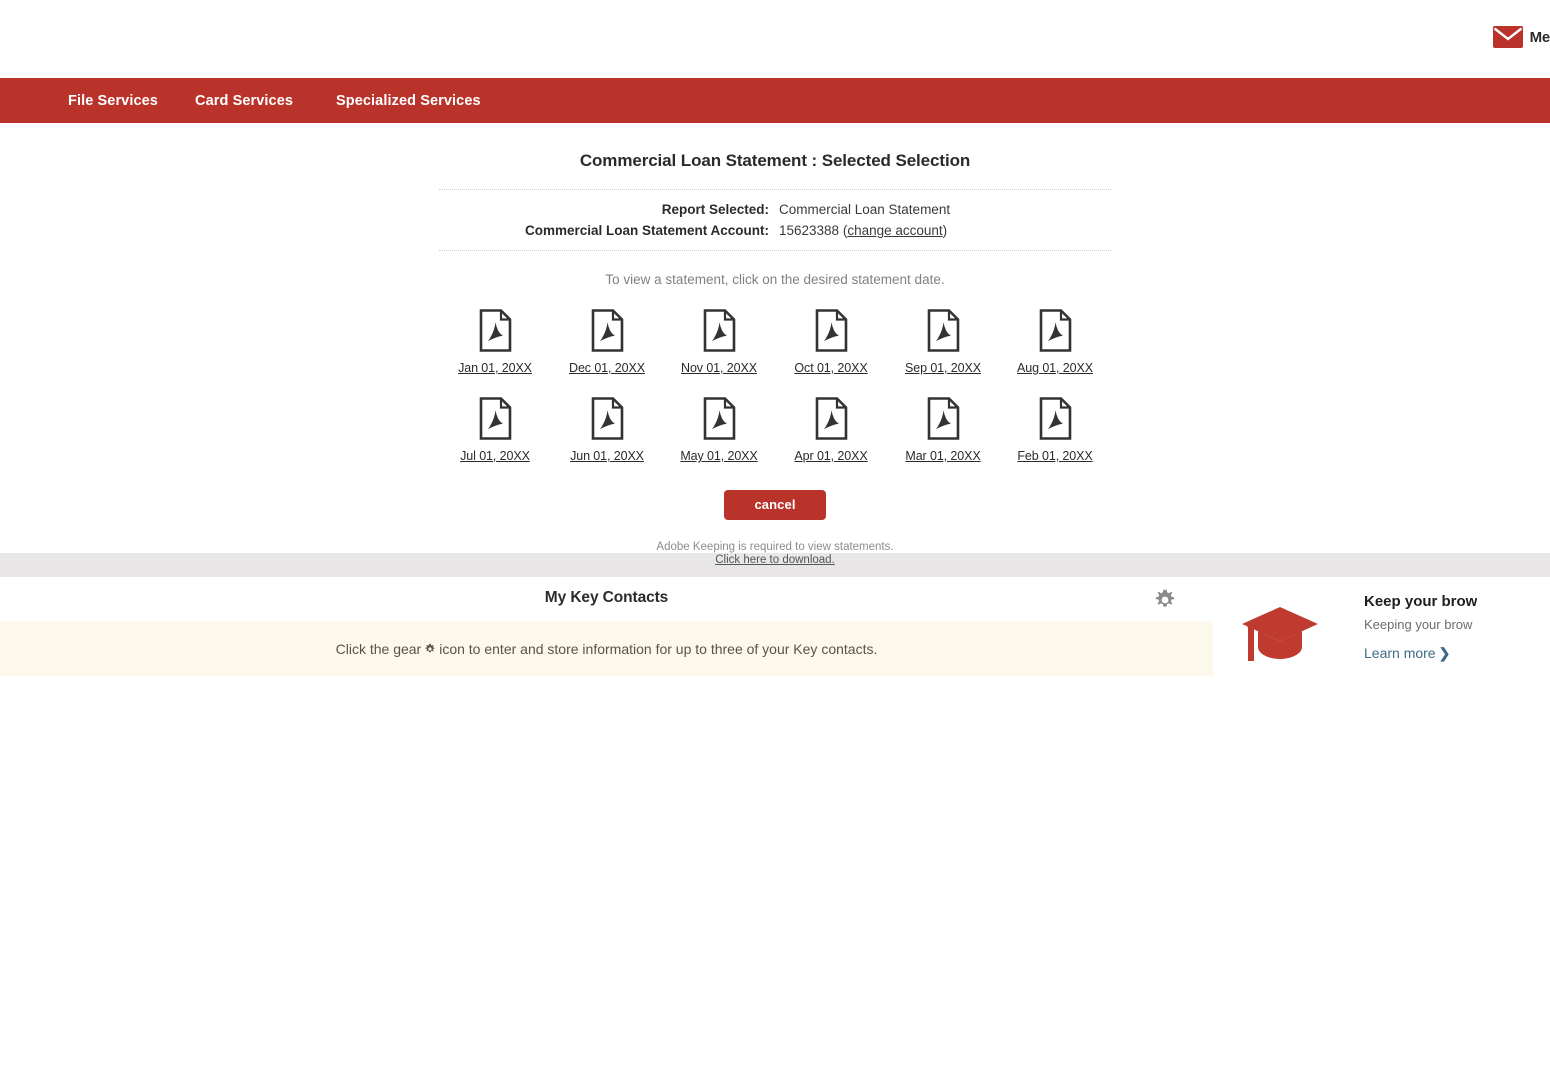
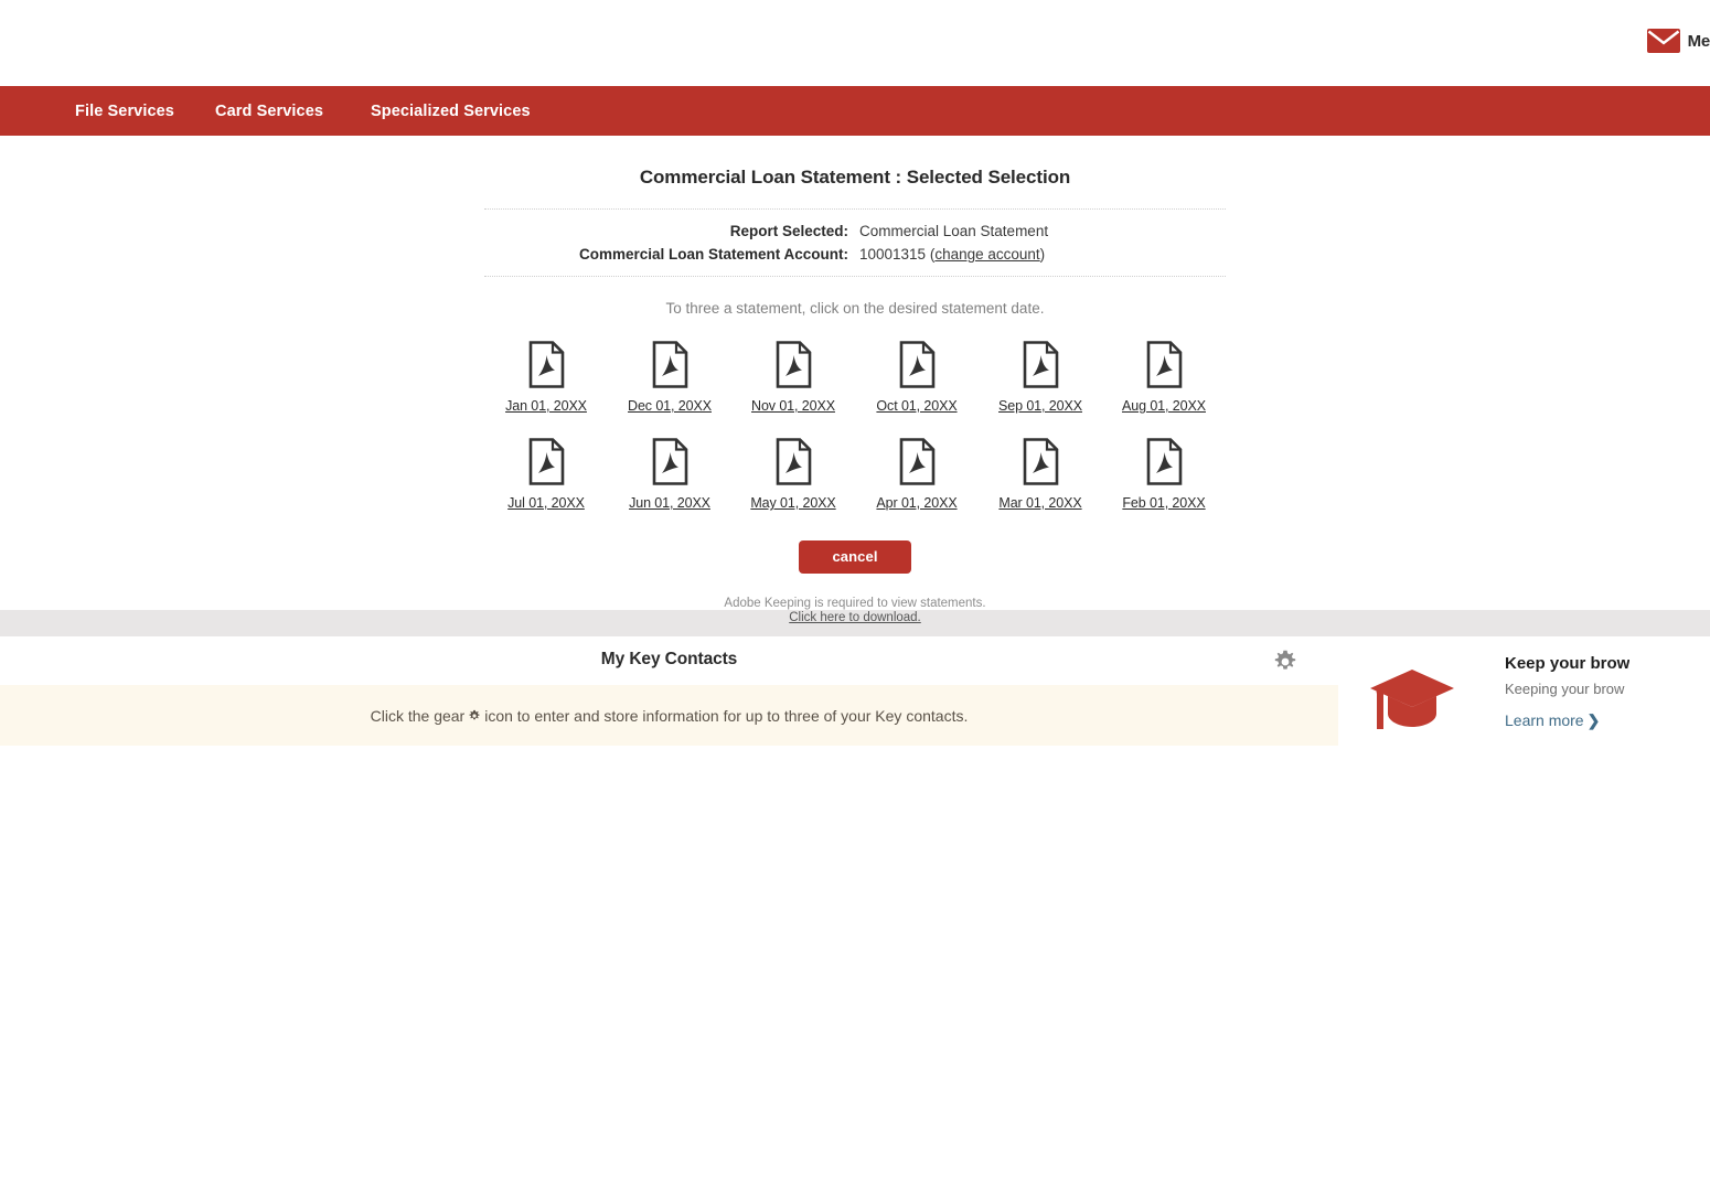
  Me
  File Services
  Card Services
  Specialized Services
  Commercial Loan Statement : Selected Selection
  Report Selected:
  Commercial Loan Statement
  Commercial Loan Statement Account:
- 15623388 (change account)
+ 10001315 (change account)
- To view a statement, click on the desired statement date.
+ To three a statement, click on the desired statement date.
  Jan 01, 20XX
  Dec 01, 20XX
  Nov 01, 20XX
  Oct 01, 20XX
  Sep 01, 20XX
  Aug 01, 20XX
  Jul 01, 20XX
  Jun 01, 20XX
  May 01, 20XX
  Apr 01, 20XX
  Mar 01, 20XX
  Feb 01, 20XX
  cancel
  Adobe Keeping is required to view statements.
  Click here to download.
  My Key Contacts
  Click the gear
  icon to enter and store information for up to three of your Key contacts.
  Keep your brow
  Keeping your brow
  Learn more ❯
